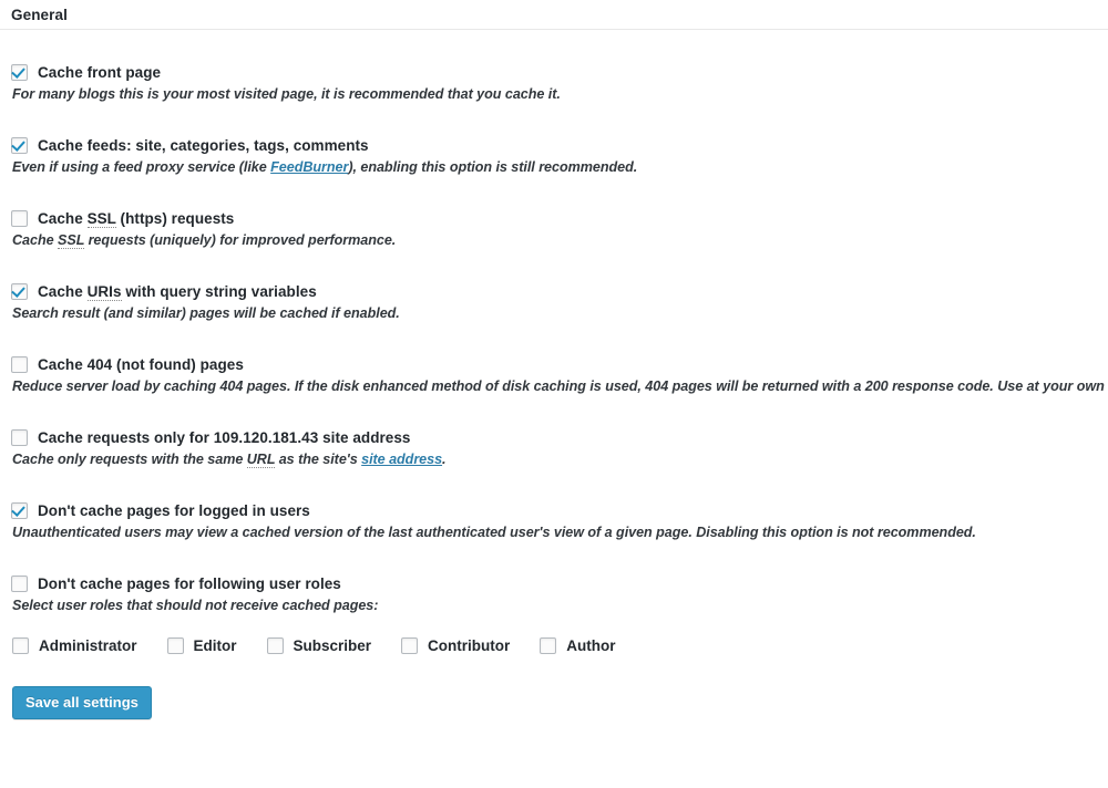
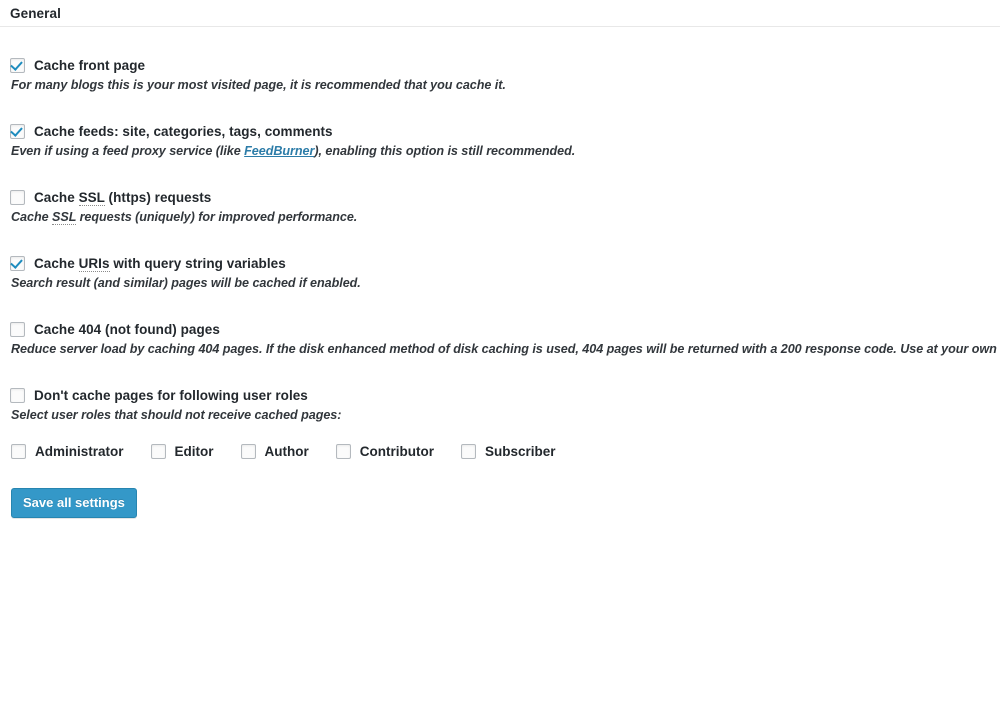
  General
  Cache front page
  For many blogs this is your most visited page, it is recommended that you cache it.
  Cache feeds: site, categories, tags, comments
  Even if using a feed proxy service (like FeedBurner), enabling this option is still recommended.
  Cache SSL (https) requests
  Cache SSL requests (uniquely) for improved performance.
  Cache URIs with query string variables
  Search result (and similar) pages will be cached if enabled.
  Cache 404 (not found) pages
  Reduce server load by caching 404 pages. If the disk enhanced method of disk caching is used, 404 pages will be returned with a 200 response code. Use at your own
- Cache requests only for 109.120.181.43 site address
- Cache only requests with the same URL as the site's site address.
- Don't cache pages for logged in users
- Unauthenticated users may view a cached version of the last authenticated user's view of a given page. Disabling this option is not recommended.
  Don't cache pages for following user roles
  Select user roles that should not receive cached pages:
  Administrator
  Editor
- Subscriber
+ Author
  Contributor
- Author
+ Subscriber
  Save all settings
